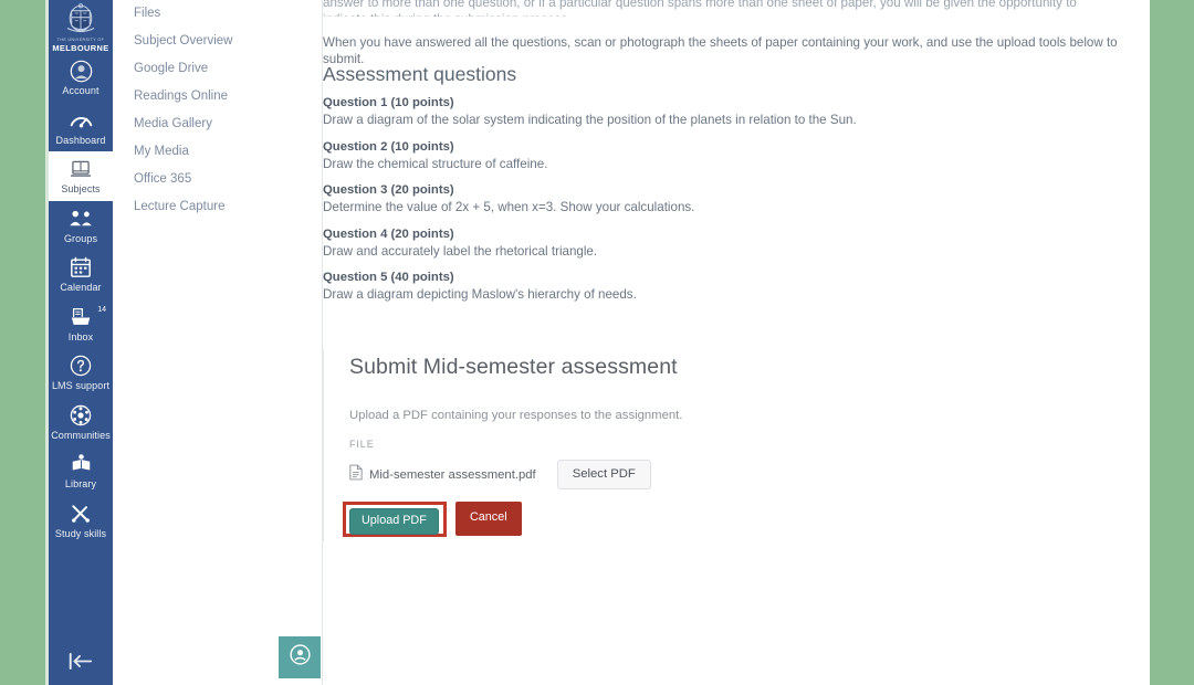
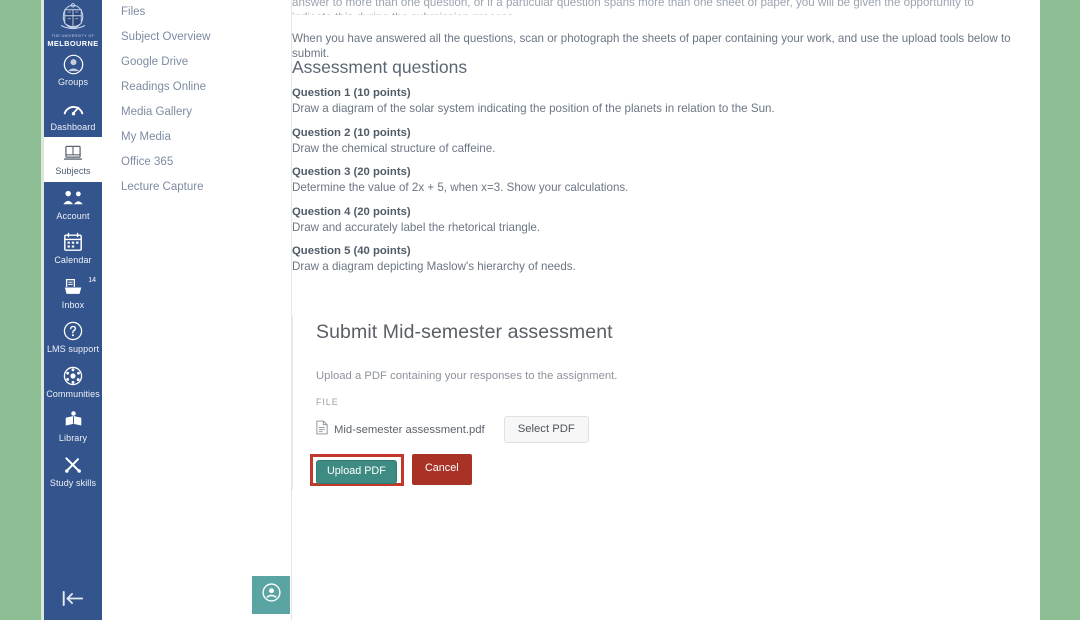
  MELBOURNE
- Account
+ Groups
  Dashboard
  Subjects
- Groups
+ Account
  Calendar
  Inbox
  LMS support
  Communities
  Library
  Study skills
  Files
  Subject Overview
  Google Drive
  Readings Online
  Media Gallery
  My Media
  Office 365
  Lecture Capture
  answer to more than one question, or if a particular question spans more than one sheet of paper, you will be given the opportunity to
  When you have answered all the questions, scan or photograph the sheets of paper containing your work, and use the upload tools below to submit.
  Assessment questions
  Question 1 (10 points)
  Draw a diagram of the solar system indicating the position of the planets in relation to the Sun.
  Question 2 (10 points)
  Draw the chemical structure of caffeine.
  Question 3 (20 points)
  Determine the value of 2x + 5, when x=3. Show your calculations.
  Question 4 (20 points)
  Draw and accurately label the rhetorical triangle.
  Question 5 (40 points)
  Draw a diagram depicting Maslow's hierarchy of needs.
  Submit Mid-semester assessment
  Upload a PDF containing your responses to the assignment.
  FILE
  Mid-semester assessment.pdf
  Select PDF
  Upload PDF
  Cancel
